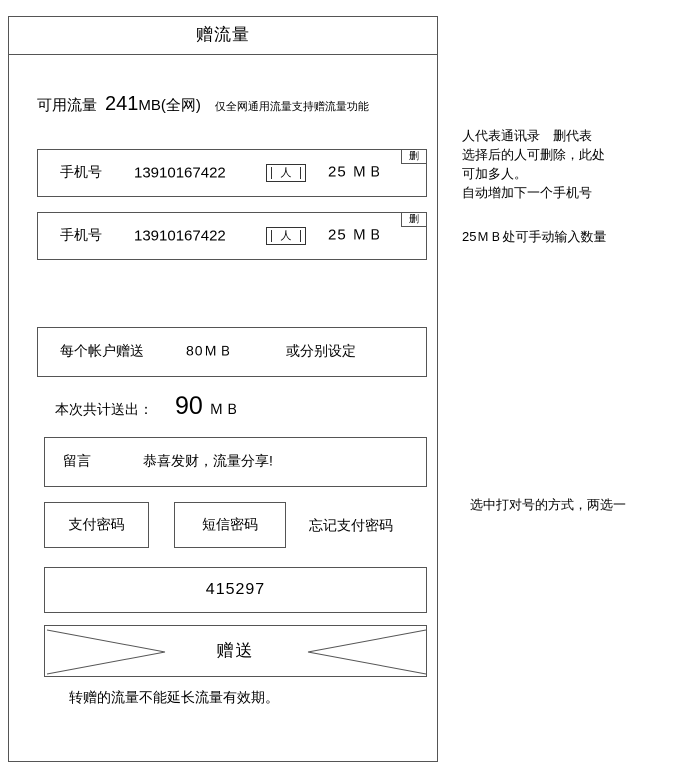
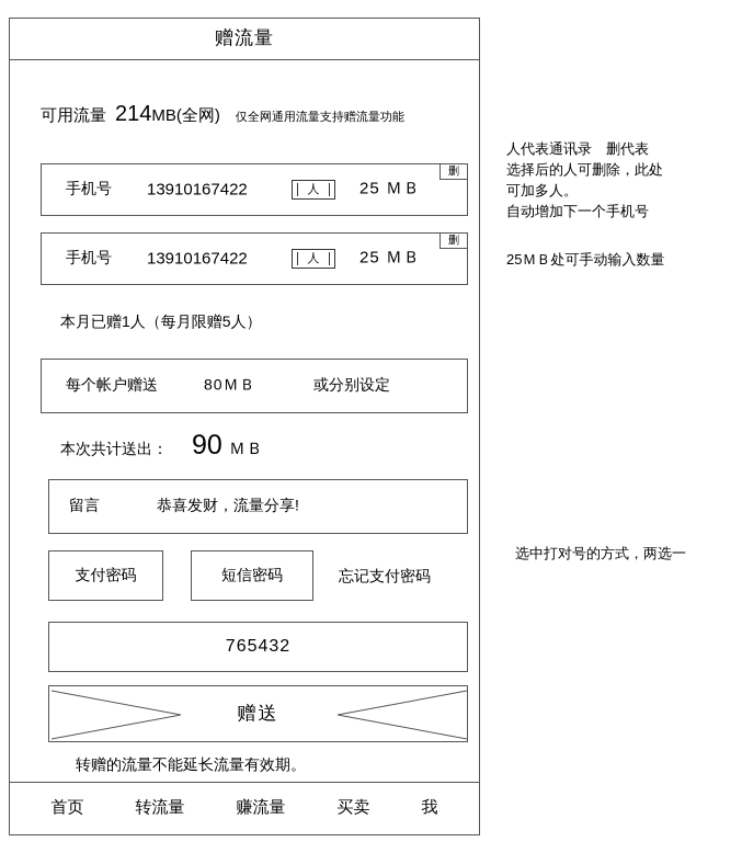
  赠流量
  可用流量
- 241MB(全网)
+ 214MB(全网)
  仅全网通用流量支持赠流量功能
  手机号
  13910167422
  人
  25 ＭＢ
  删
  手机号
  13910167422
  人
  25 ＭＢ
  删
+ 本月已赠1人（每月限赠5人）
  每个帐户赠送
  80ＭＢ
  或分别设定
  本次共计送出：
  90
  ＭＢ
  留言
  恭喜发财，流量分享!
  支付密码
  短信密码
  忘记支付密码
- 415297
+ 765432
  赠送
  转赠的流量不能延长流量有效期。
+ 首页
+ 转流量
+ 赚流量
+ 买卖
+ 我
  人代表通讯录 删代表
  选择后的人可删除，此处
  可加多人。
  自动增加下一个手机号
  25ＭＢ处可手动输入数量
  选中打对号的方式，两选一
